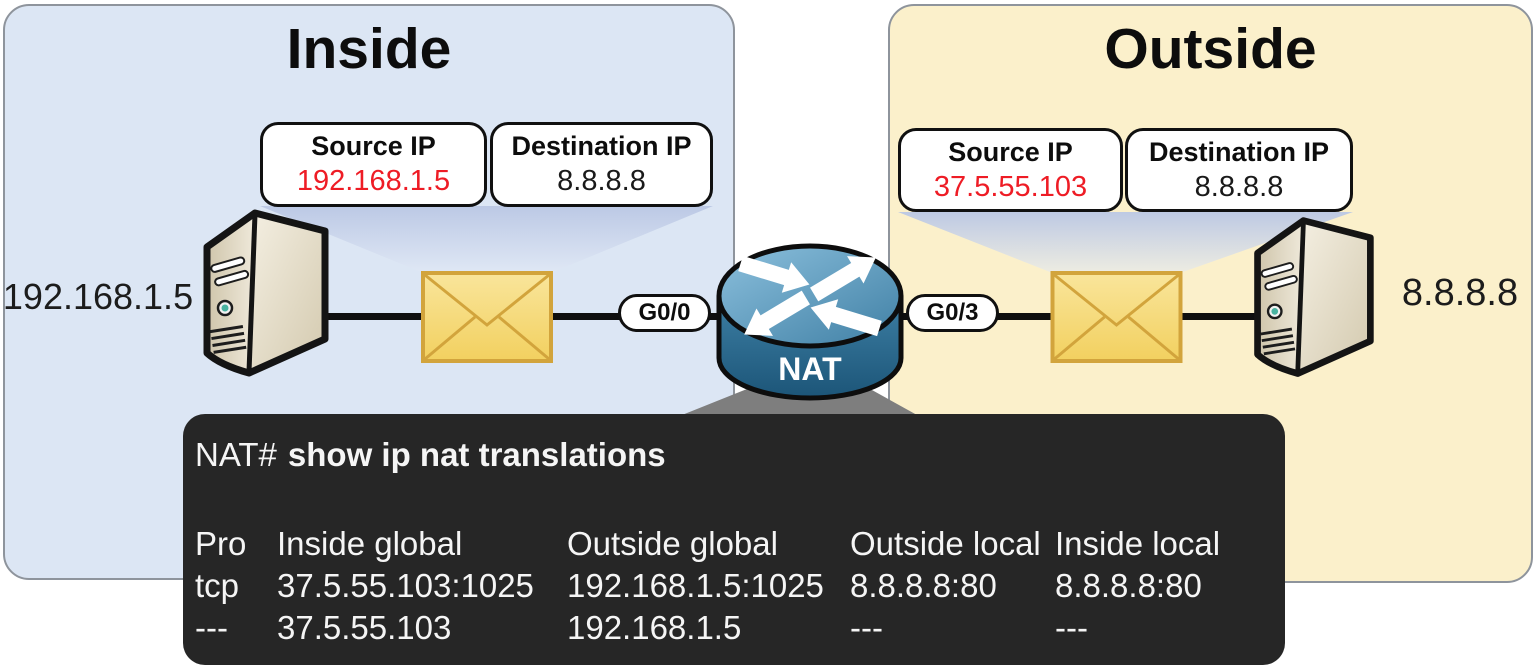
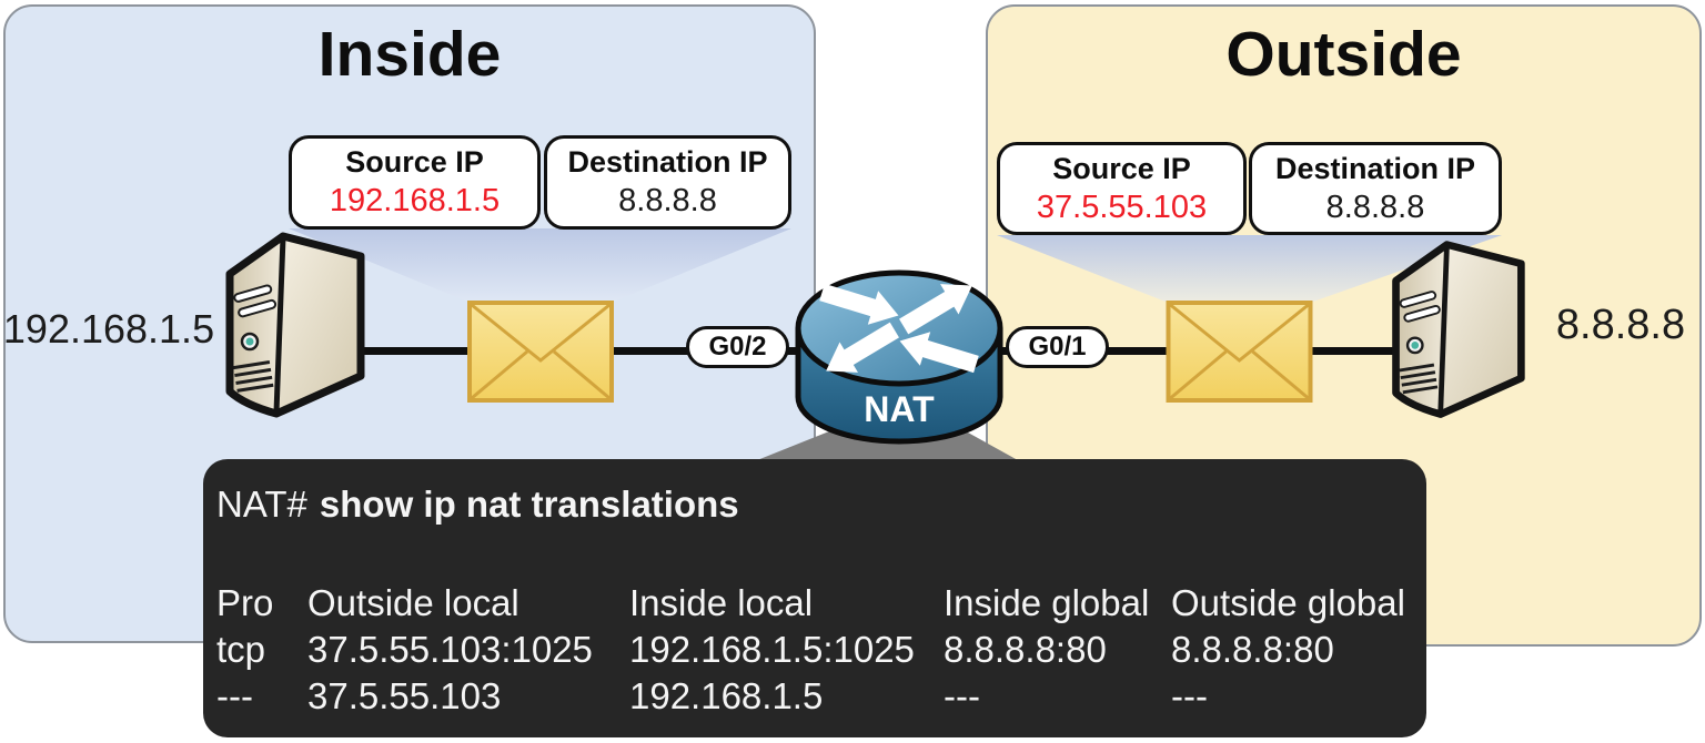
  Inside
  Outside
  Source IP
  192.168.1.5
  Destination IP
  8.8.8.8
  Source IP
  37.5.55.103
  Destination IP
  8.8.8.8
  192.168.1.5
  8.8.8.8
- G0/0
+ G0/2
- G0/3
+ G0/1
  NAT
  NAT# show ip nat translations
  Pro
- Inside global
+ Outside local
- Outside global
+ Inside local
- Outside local
+ Inside global
- Inside local
+ Outside global
  tcp
  37.5.55.103:1025
  192.168.1.5:1025
  8.8.8.8:80
  8.8.8.8:80
  ---
  37.5.55.103
  192.168.1.5
  ---
  ---
